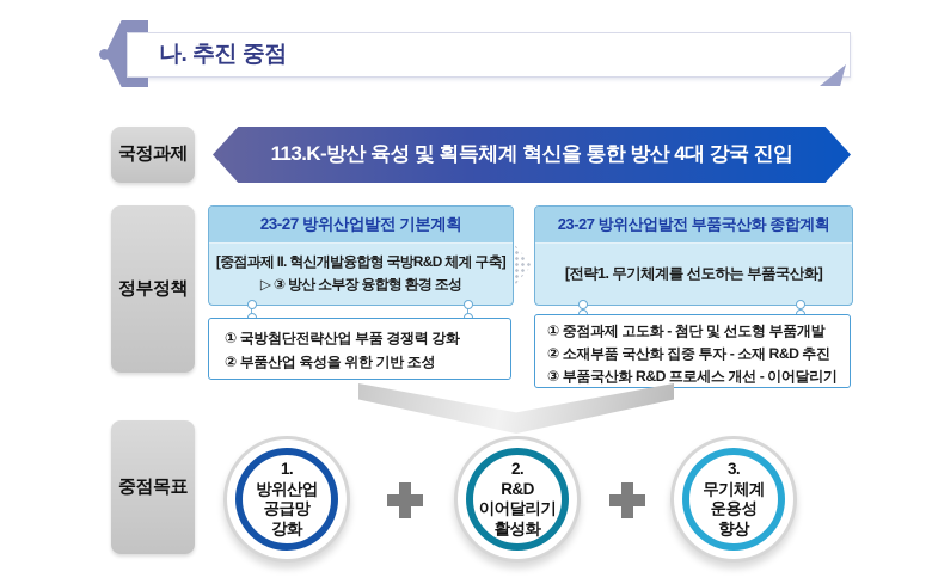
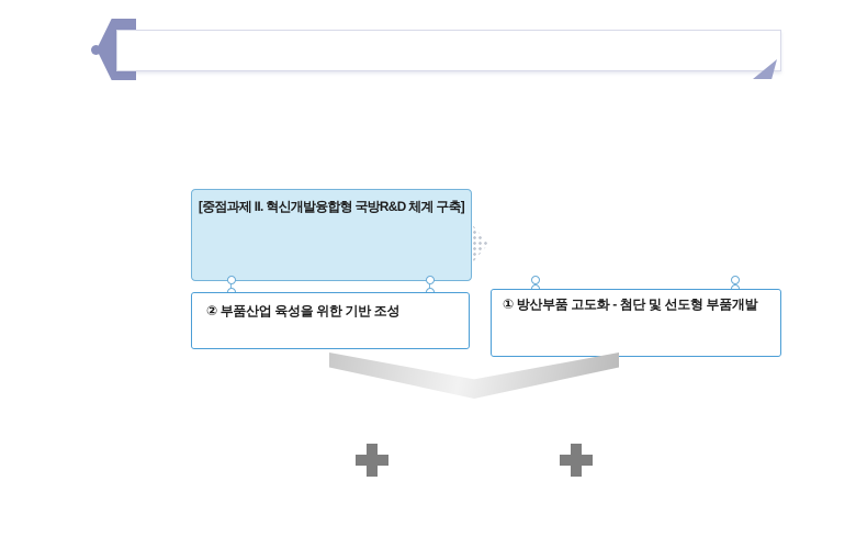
- 나. 추진 중점
- 국정과제
- 113.K-방산 육성 및 획득체계 혁신을 통한 방산 4대 강국 진입
- 정부정책
- 23-27 방위산업발전 기본계획
  [중점과제 II. 혁신개발융합형 국방R&D 체계 구축]
- ▷ ③ 방산 소부장 융합형 환경 조성
- 23-27 방위산업발전 부품국산화 종합계획
- [전략1. 무기체계를 선도하는 부품국산화]
- ① 국방첨단전략산업 부품 경쟁력 강화
  ② 부품산업 육성을 위한 기반 조성
- ① 중점과제 고도화 - 첨단 및 선도형 부품개발
+ ① 방산부품 고도화 - 첨단 및 선도형 부품개발
- ② 소재부품 국산화 집중 투자 - 소재 R&D 추진
- ③ 부품국산화 R&D 프로세스 개선 - 이어달리기
- 중점목표
- 1.
- 방위산업
- 공급망
- 강화
- 2.
- R&D
- 이어달리기
- 활성화
- 3.
- 무기체계
- 운용성
- 향상
